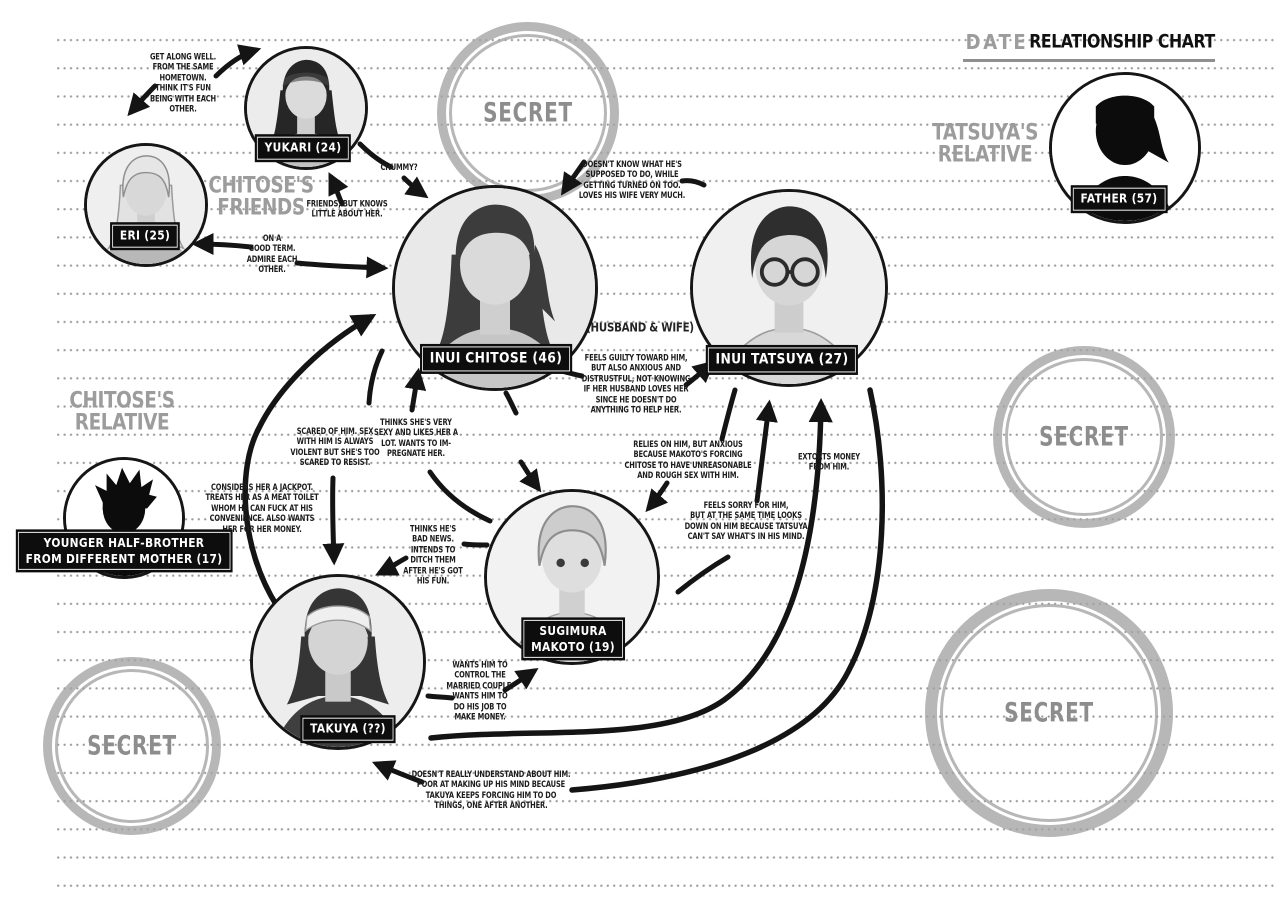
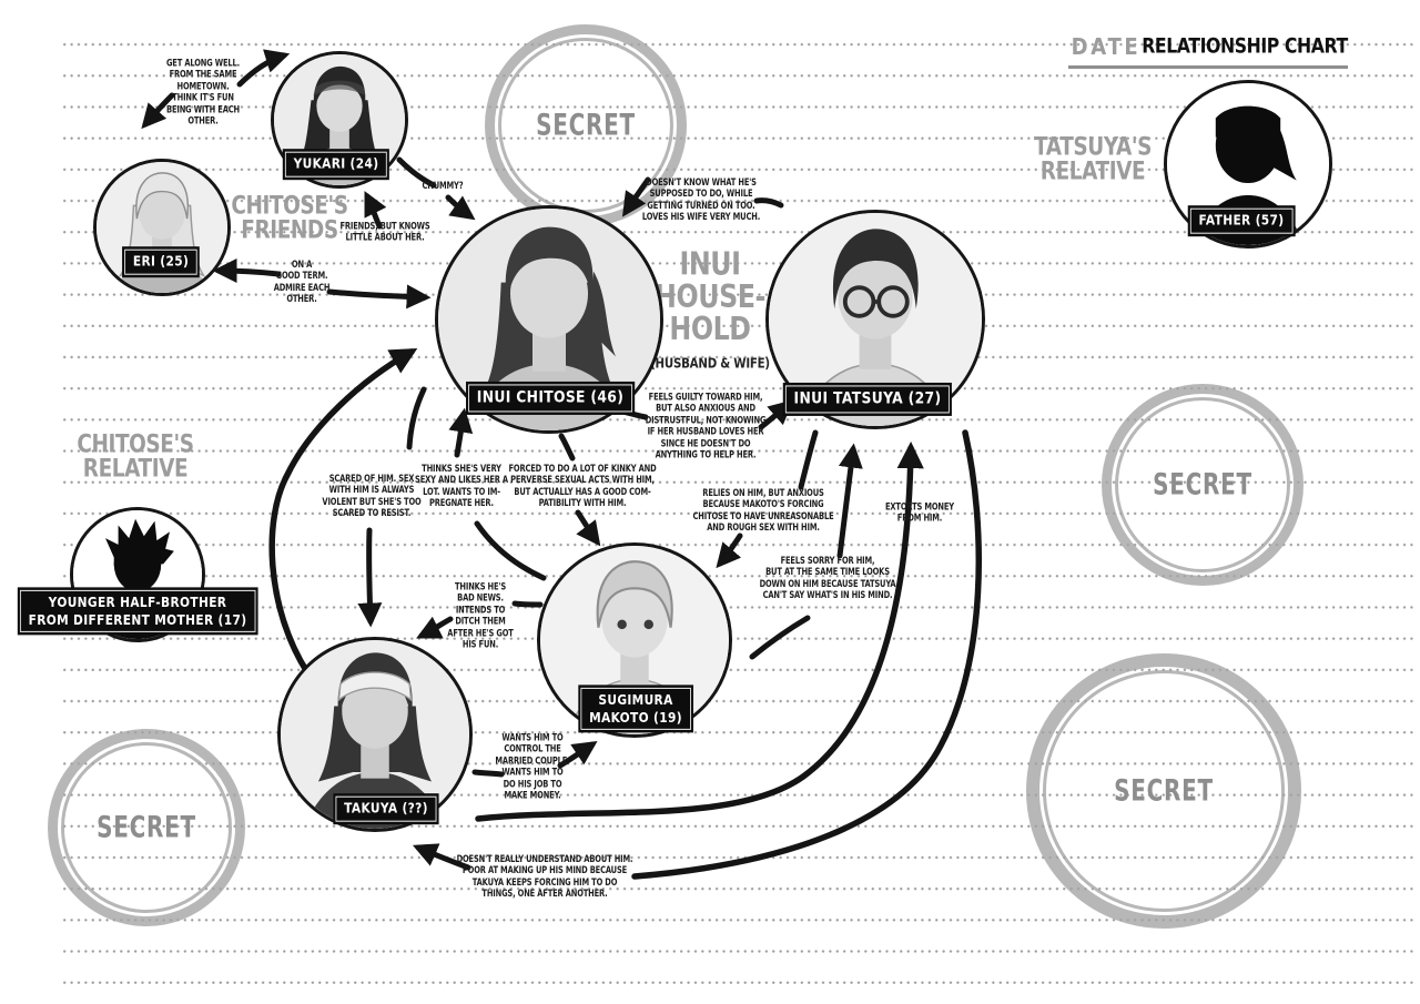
  SECRET
  SECRET
  SECRET
  SECRET
  DATE
  RELATIONSHIP CHART
  CHITOSE'S
  FRIENDS
+ INUI
+ HOUSE-
+ HOLD
  HUSBAND & WIFE)
  CHITOSE'S
  RELATIVE
  TATSUYA'S
  RELATIVE
  GET ALONG WELL.
  FROM THE SAME
  HOMETOWN.
  THINK IT'S FUN
  BEING WITH EACH
  OTHER.
  CHUMMY?
  FRIENDS, BUT KNOWS
  LITTLE ABOUT HER.
  ON A
  GOOD TERM.
  ADMIRE EACH
  OTHER.
  DOESN'T KNOW WHAT HE'S
  SUPPOSED TO DO, WHILE
  GETTING TURNED ON TOO.
  LOVES HIS WIFE VERY MUCH.
  FEELS GUILTY TOWARD HIM,
  BUT ALSO ANXIOUS AND
  DISTRUSTFUL, NOT KNOWING
  IF HER HUSBAND LOVES HER
  SINCE HE DOESN'T DO
  ANYTHING TO HELP HER.
  SCARED OF HIM. SEX
  WITH HIM IS ALWAYS
  VIOLENT BUT SHE'S TOO
  SCARED TO RESIST.
  THINKS SHE'S VERY
  SEXY AND LIKES HER A
  LOT. WANTS TO IM-
  PREGNATE HER.
+ FORCED TO DO A LOT OF KINKY AND
+ PERVERSE SEXUAL ACTS WITH HIM,
+ BUT ACTUALLY HAS A GOOD COM-
+ PATIBILITY WITH HIM.
  RELIES ON HIM, BUT ANXIOUS
  BECAUSE MAKOTO'S FORCING
  CHITOSE TO HAVE UNREASONABLE
  AND ROUGH SEX WITH HIM.
  EXTORTS MONEY
  FROM HIM.
  FEELS SORRY FOR HIM,
  BUT AT THE SAME TIME LOOKS
  DOWN ON HIM BECAUSE TATSUYA
  CAN'T SAY WHAT'S IN HIS MIND.
- CONSIDERS HER A JACKPOT.
- TREATS HER AS A MEAT TOILET
- WHOM HE CAN FUCK AT HIS
- CONVENIENCE. ALSO WANTS
- HER FOR HER MONEY.
  THINKS HE'S
  BAD NEWS.
  INTENDS TO
  DITCH THEM
  AFTER HE'S GOT
  HIS FUN.
  WANTS HIM TO
  CONTROL THE
  MARRIED COUPLE.
  WANTS HIM TO
  DO HIS JOB TO
  MAKE MONEY.
  DOESN'T REALLY UNDERSTAND ABOUT HIM.
  POOR AT MAKING UP HIS MIND BECAUSE
  TAKUYA KEEPS FORCING HIM TO DO
  THINGS, ONE AFTER ANOTHER.
  YUKARI (24)
  ERI (25)
  INUI CHITOSE (46)
  INUI TATSUYA (27)
  FATHER (57)
  YOUNGER HALF-BROTHER
  FROM DIFFERENT MOTHER (17)
  SUGIMURA
  MAKOTO (19)
  TAKUYA (??)
